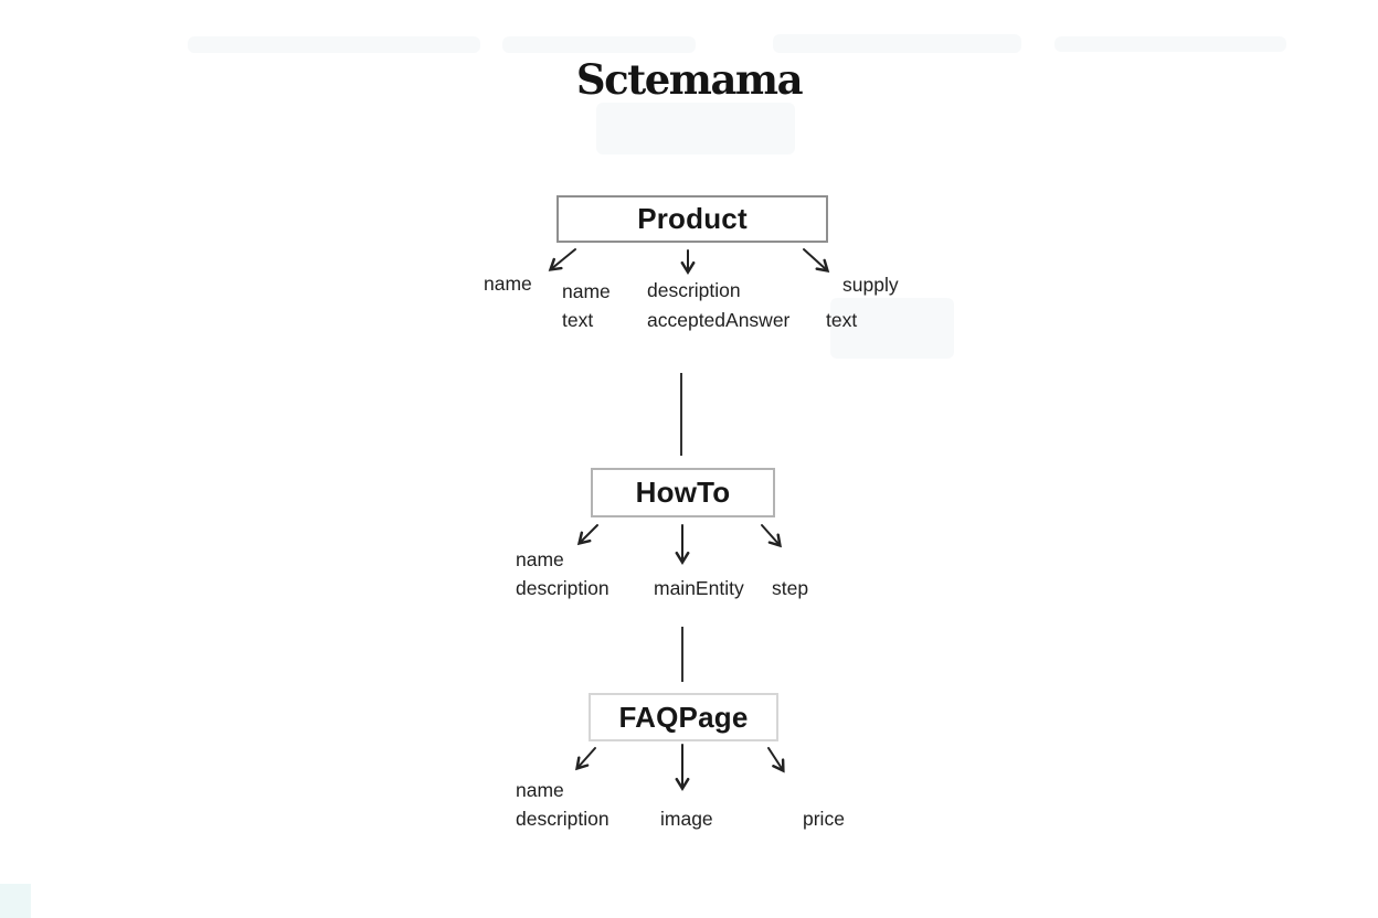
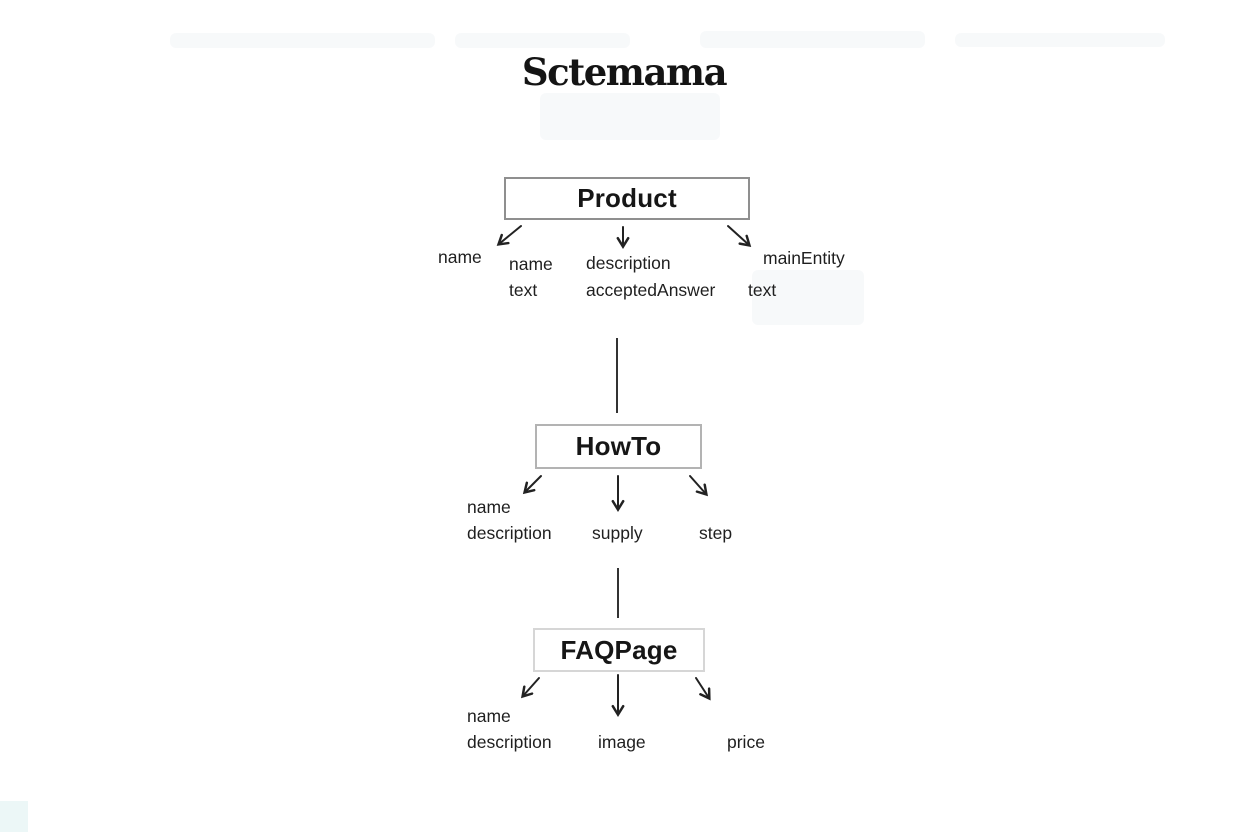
  Sctemama
  Product
  name
  name
  text
  description
  acceptedAnswer
- supply
+ mainEntity
  text
  HowTo
  name
  description
- mainEntity
+ supply
  step
  FAQPage
  name
  description
  image
  price
